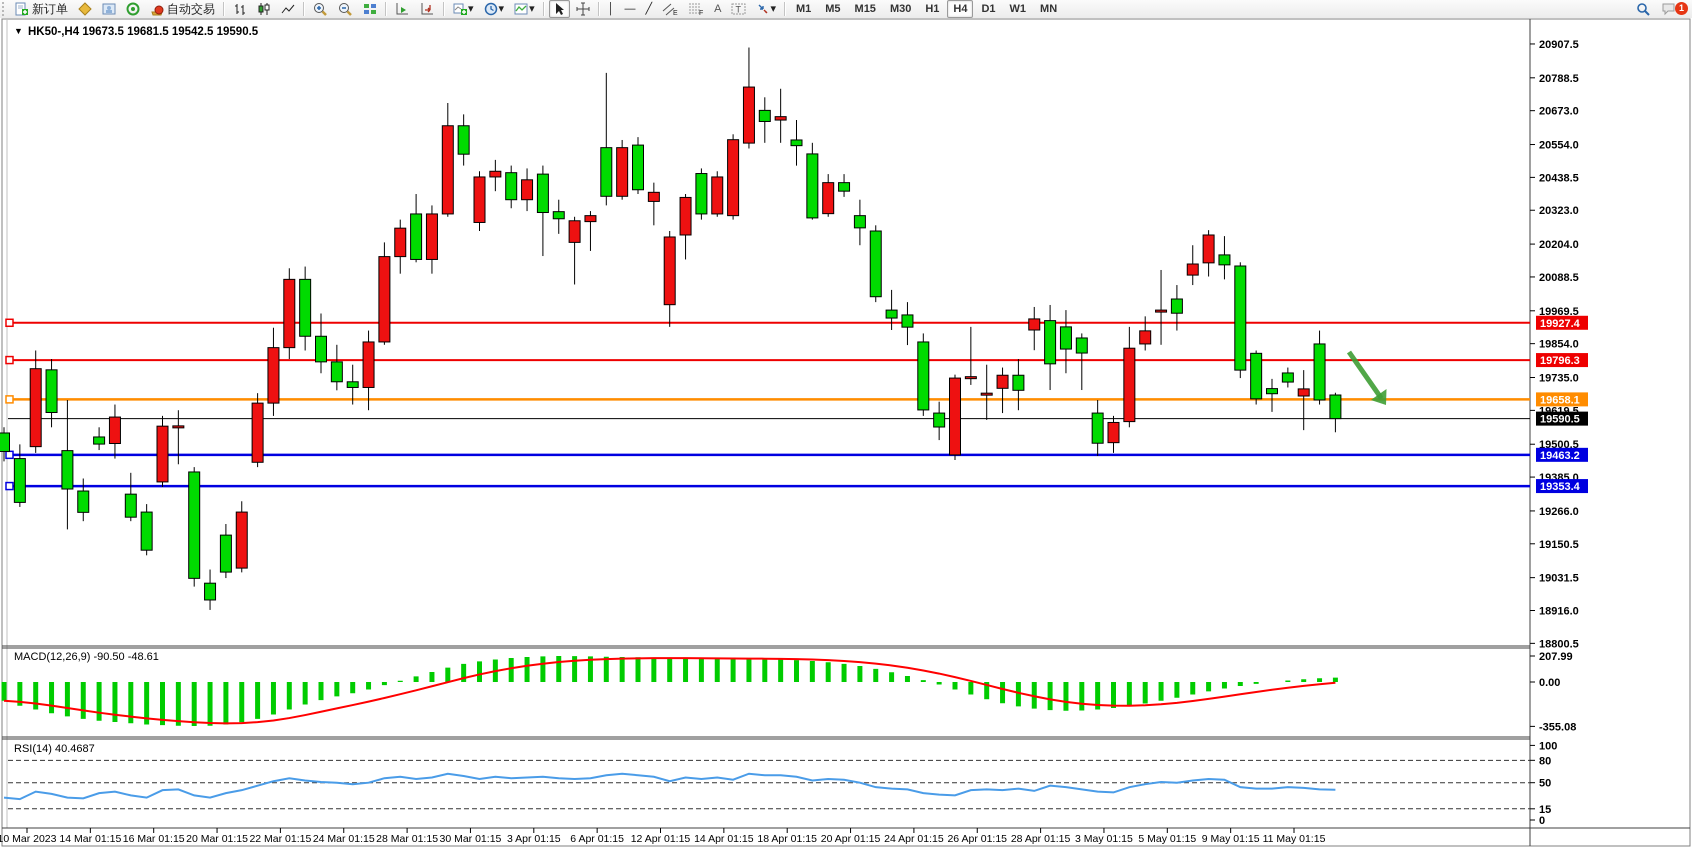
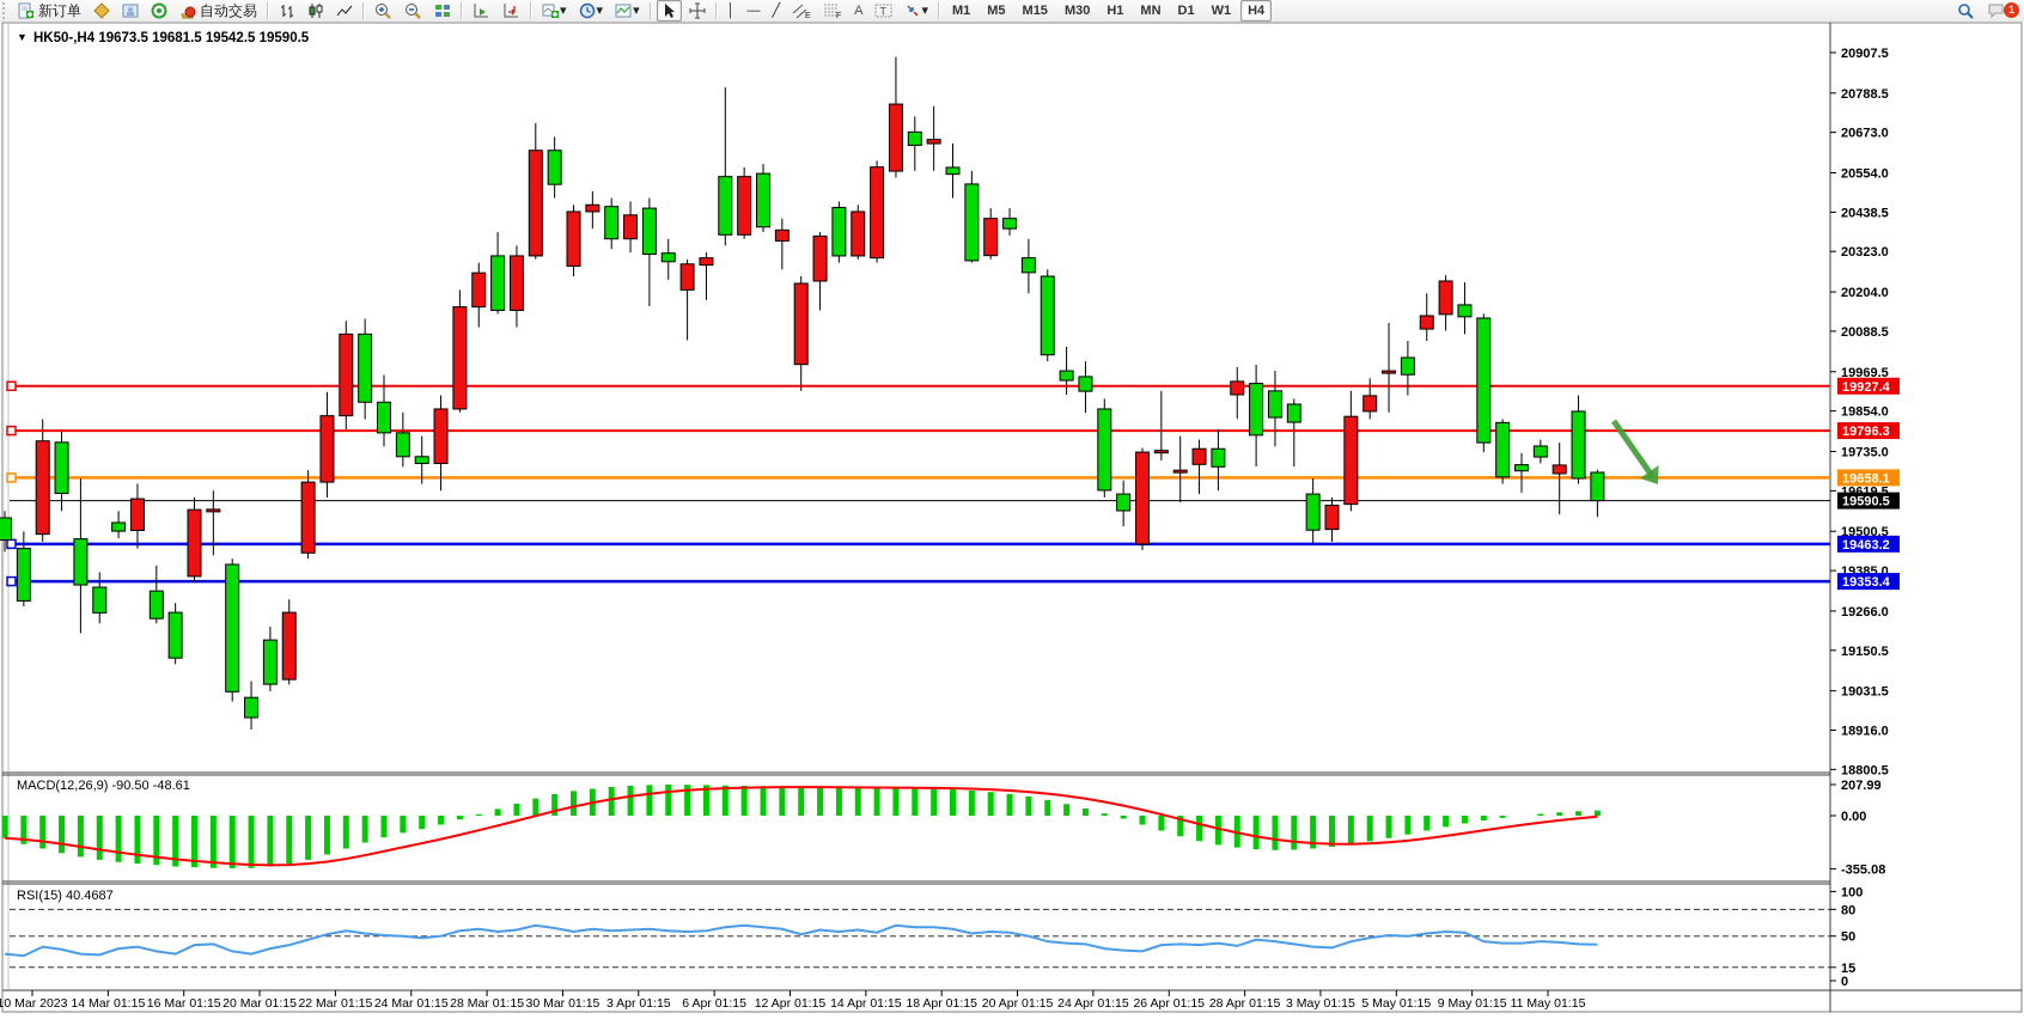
  新订单
  自动交易
  ▾
  ▾
  ▾
  │
  —
  ╱
  A
  T
  ▾
  M1
  M5
  M15
  M30
  H1
- H4
+ MN
  D1
  W1
- MN
+ H4
  1
  20907.5
  20788.5
  20673.0
  20554.0
  20438.5
  20323.0
  20204.0
  20088.5
  19969.5
  19854.0
  19735.0
  19619.5
  19500.5
  19385.0
  19266.0
  19150.5
  19031.5
  18916.0
  18800.5
  207.99
  0.00
  -355.08
  100
  80
  50
  15
  0
  19927.4
  19796.3
  19658.1
  19590.5
  19463.2
  19353.4
  10 Mar 2023
  14 Mar 01:15
  16 Mar 01:15
  20 Mar 01:15
  22 Mar 01:15
  24 Mar 01:15
  28 Mar 01:15
  30 Mar 01:15
  3 Apr 01:15
  6 Apr 01:15
  12 Apr 01:15
  14 Apr 01:15
  18 Apr 01:15
  20 Apr 01:15
  24 Apr 01:15
  26 Apr 01:15
  28 Apr 01:15
  3 May 01:15
  5 May 01:15
  9 May 01:15
  11 May 01:15
  ▼
  HK50-,H4 19673.5 19681.5 19542.5 19590.5
  MACD(12,26,9) -90.50 -48.61
- RSI(14) 40.4687
+ RSI(15) 40.4687
